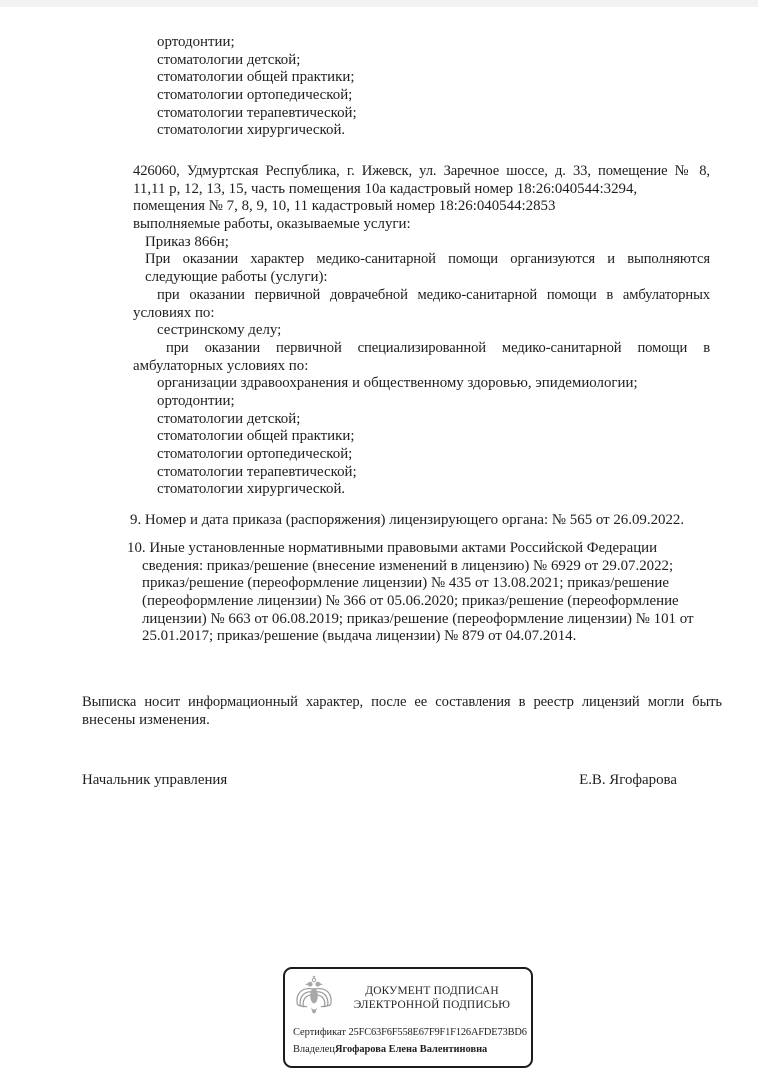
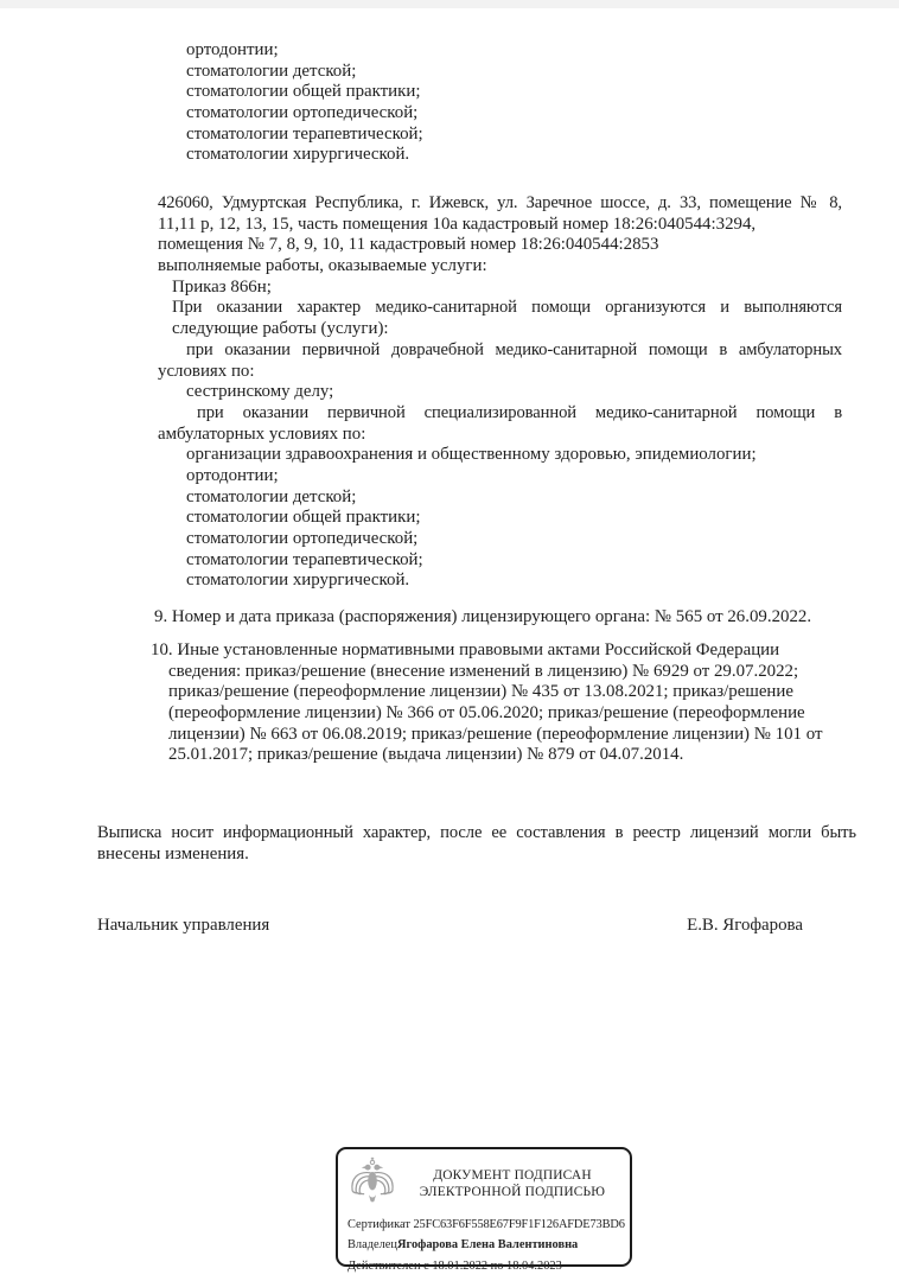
  ортодонтии;
  стоматологии детской;
  стоматологии общей практики;
  стоматологии ортопедической;
  стоматологии терапевтической;
  стоматологии хирургической.
  426060, Удмуртская Республика, г. Ижевск, ул. Заречное шоссе, д. 33, помещение № 8,
  11,11 р, 12, 13, 15, часть помещения 10а кадастровый номер 18:26:040544:3294,
  помещения № 7, 8, 9, 10, 11 кадастровый номер 18:26:040544:2853
  выполняемые работы, оказываемые услуги:
  Приказ 866н;
  При оказании характер медико-санитарной помощи организуются и выполняются
  следующие работы (услуги):
  при оказании первичной доврачебной медико-санитарной помощи в амбулаторных
  условиях по:
  сестринскому делу;
  при оказании первичной специализированной медико-санитарной помощи в
  амбулаторных условиях по:
  организации здравоохранения и общественному здоровью, эпидемиологии;
  ортодонтии;
  стоматологии детской;
  стоматологии общей практики;
  стоматологии ортопедической;
  стоматологии терапевтической;
  стоматологии хирургической.
  9. Номер и дата приказа (распоряжения) лицензирующего органа: № 565 от 26.09.2022.
  10. Иные установленные нормативными правовыми актами Российской Федерации
  сведения: приказ/решение (внесение изменений в лицензию) № 6929 от 29.07.2022;
  приказ/решение (переоформление лицензии) № 435 от 13.08.2021; приказ/решение
  (переоформление лицензии) № 366 от 05.06.2020; приказ/решение (переоформление
  лицензии) № 663 от 06.08.2019; приказ/решение (переоформление лицензии) № 101 от
  25.01.2017; приказ/решение (выдача лицензии) № 879 от 04.07.2014.
  Выписка носит информационный характер, после ее составления в реестр лицензий могли быть
  внесены изменения.
  Начальник управления
  Е.В. Ягофарова
  ДОКУМЕНТ ПОДПИСАН
  ЭЛЕКТРОННОЙ ПОДПИСЬЮ
  Сертификат 25FC63F6F558E67F9F1F126AFDE73BD6
  ВладелецЯгофарова Елена Валентиновна
+ Действителен с 18.01.2022 по 18.04.2023
